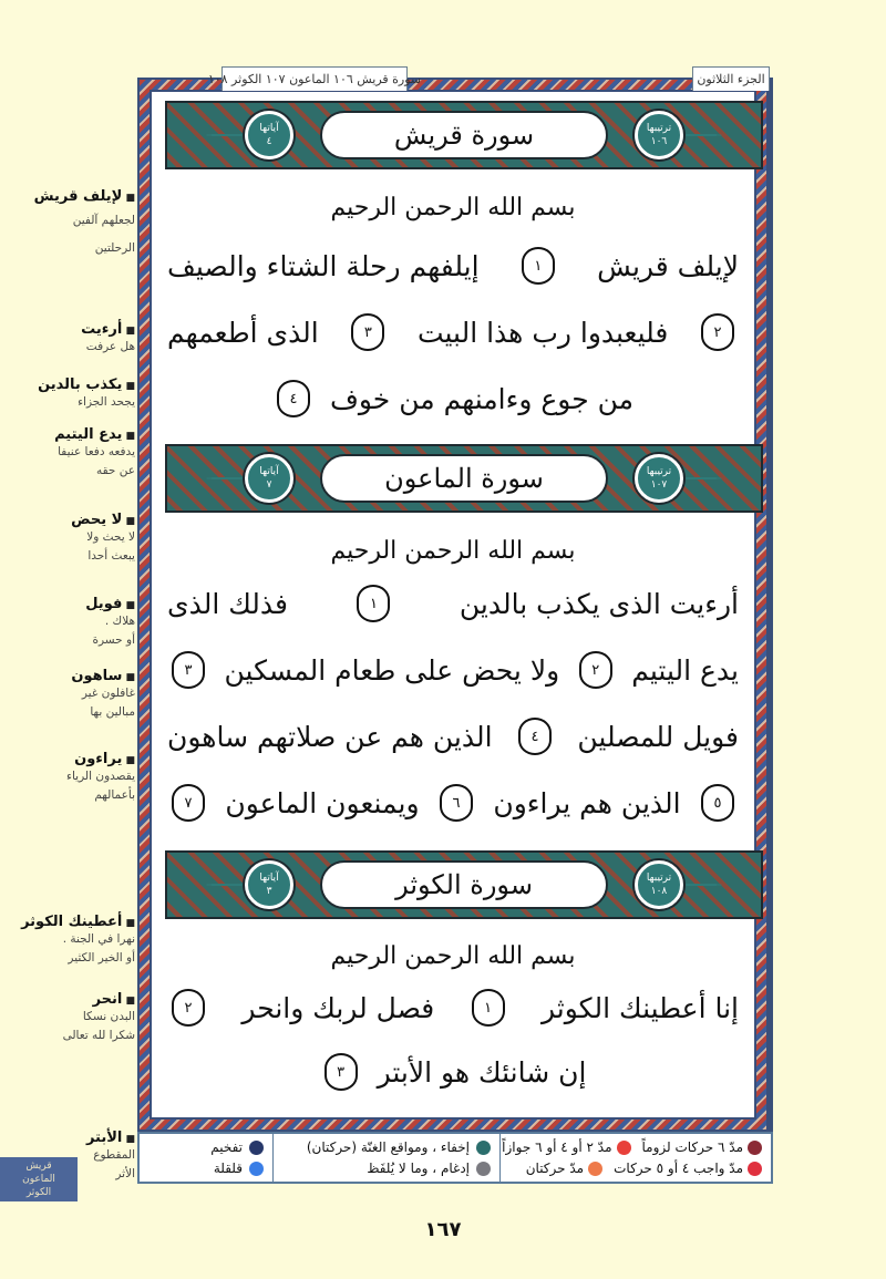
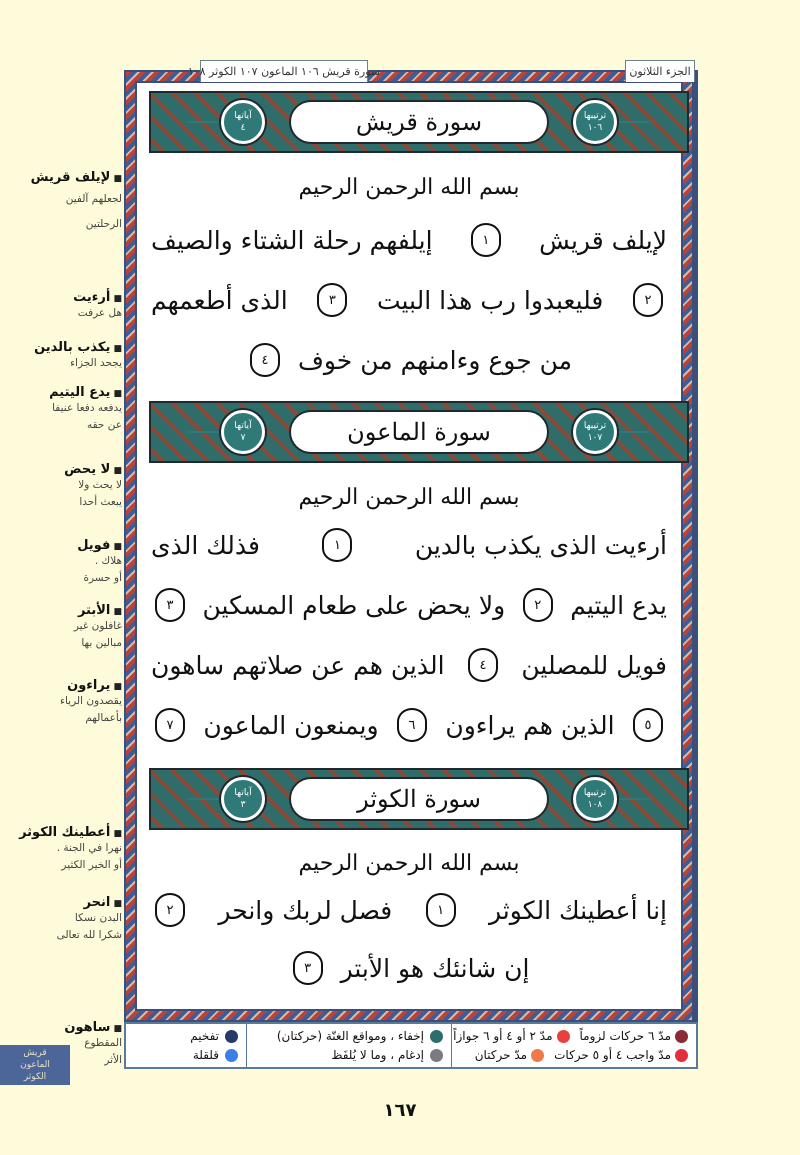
  سورة قريش ١٠٦ الماعون ١٠٧ الكوثر ١٠٨
  الجزء الثلاثون
  ترتيبها
  ١٠٦
  سورة قريش
  آياتها
  ٤
  بسم الله الرحمن الرحيم
  لإيلف قريش
  ١
  إيلفهم رحلة الشتاء والصيف
  ٢
  فليعبدوا رب هذا البيت
  ٣
  الذى أطعمهم
  من جوع وءامنهم من خوف
  ٤
  ترتيبها
  ١٠٧
  سورة الماعون
  آياتها
  ٧
  بسم الله الرحمن الرحيم
  أرءيت الذى يكذب بالدين
  ١
  فذلك الذى
  يدع اليتيم
  ٢
  ولا يحض على طعام المسكين
  ٣
  فويل للمصلين
  ٤
  الذين هم عن صلاتهم ساهون
  ٥
  الذين هم يراءون
  ٦
  ويمنعون الماعون
  ٧
  ترتيبها
  ١٠٨
  سورة الكوثر
  آياتها
  ٣
  بسم الله الرحمن الرحيم
  إنا أعطينك الكوثر
  ١
  فصل لربك وانحر
  ٢
  إن شانئك هو الأبتر
  ٣
  مدّ ٦ حركات لزوماً
  مدّ ٢ أو ٤ أو ٦ جوازاً
  مدّ واجب ٤ أو ٥ حركات
  مدّ حركتان
  إخفاء ، ومواقع الغنّة (حركتان)
  إدغام ، وما لا يُلفَظ
  تفخيم
  قلقلة
  لإيلف قريش
  لجعلهم آلفين
  الرحلتين
  أرءيت
  هل عرفت
  يكذب بالدين
  يجحد الجزاء
  يدع اليتيم
  يدفعه دفعا عنيفا
  عن حقه
  لا يحض
  لا يحث ولا
  يبعث أحدا
  فويل
  هلاك .
  أو حسرة
- ساهون
+ الأبتر
  غافلون غير
  مبالين بها
  يراءون
  يقصدون الرياء
  بأعمالهم
  أعطينك الكوثر
  نهرا في الجنة .
  أو الخير الكثير
  انحر
  البدن نسكا
  شكرا لله تعالى
- الأبتر
+ ساهون
  المقطوع
  الأثر
  قريش
  الماعون
  الكوثر
  ١٦٧
